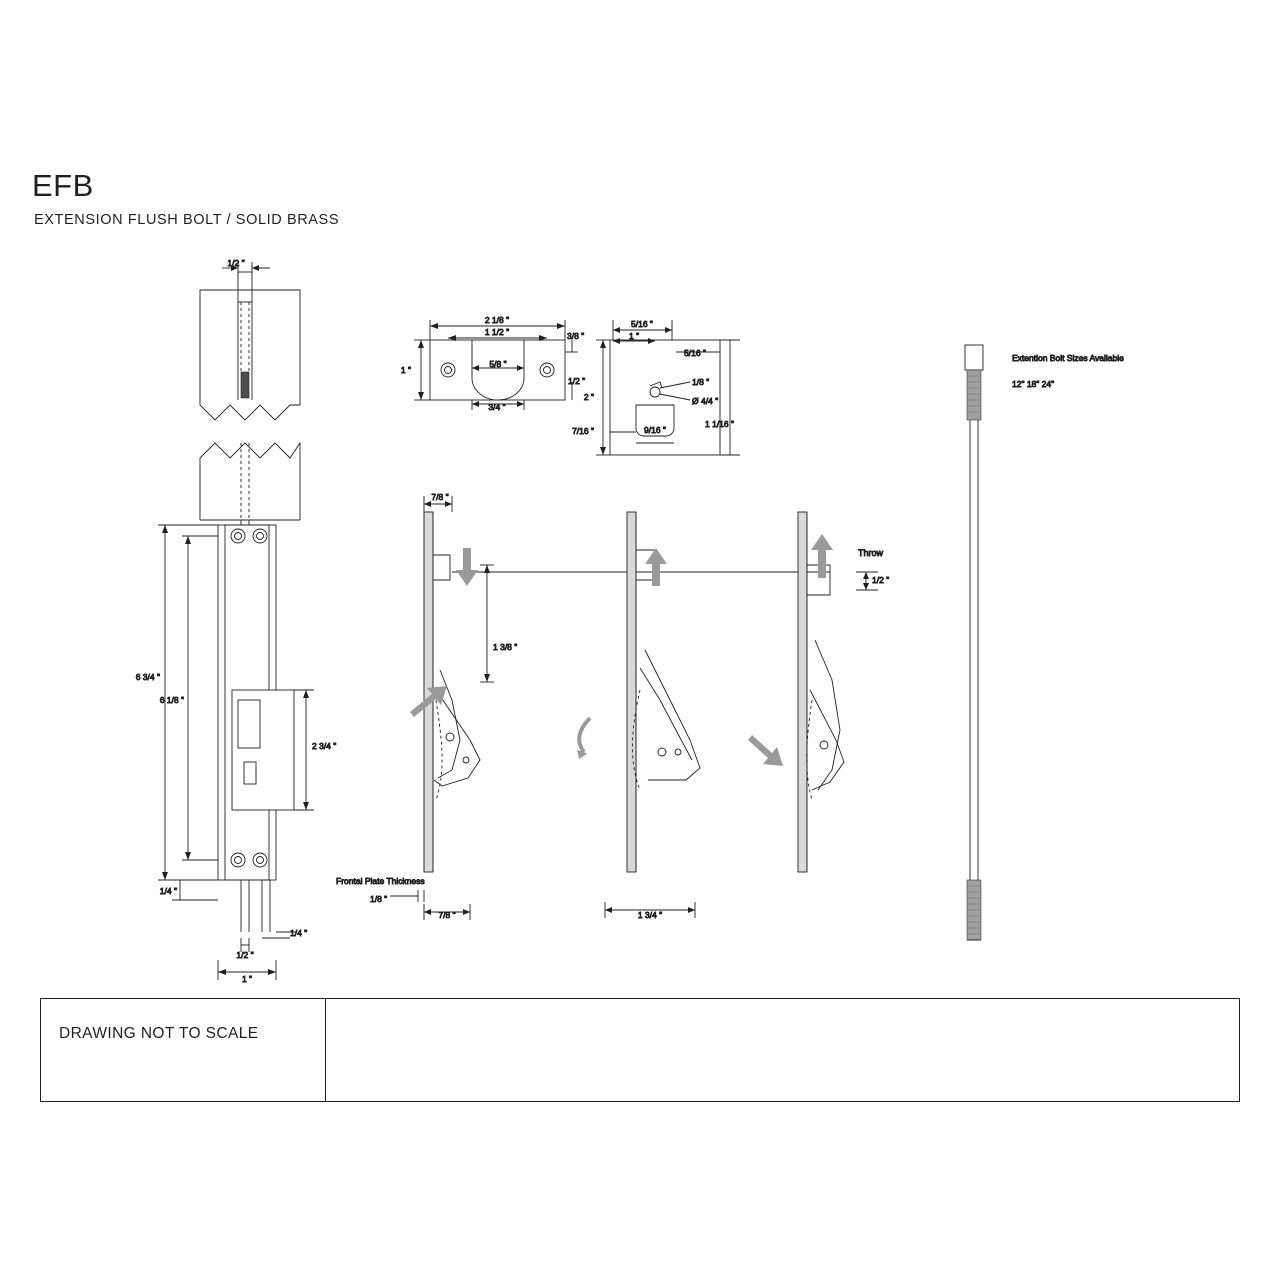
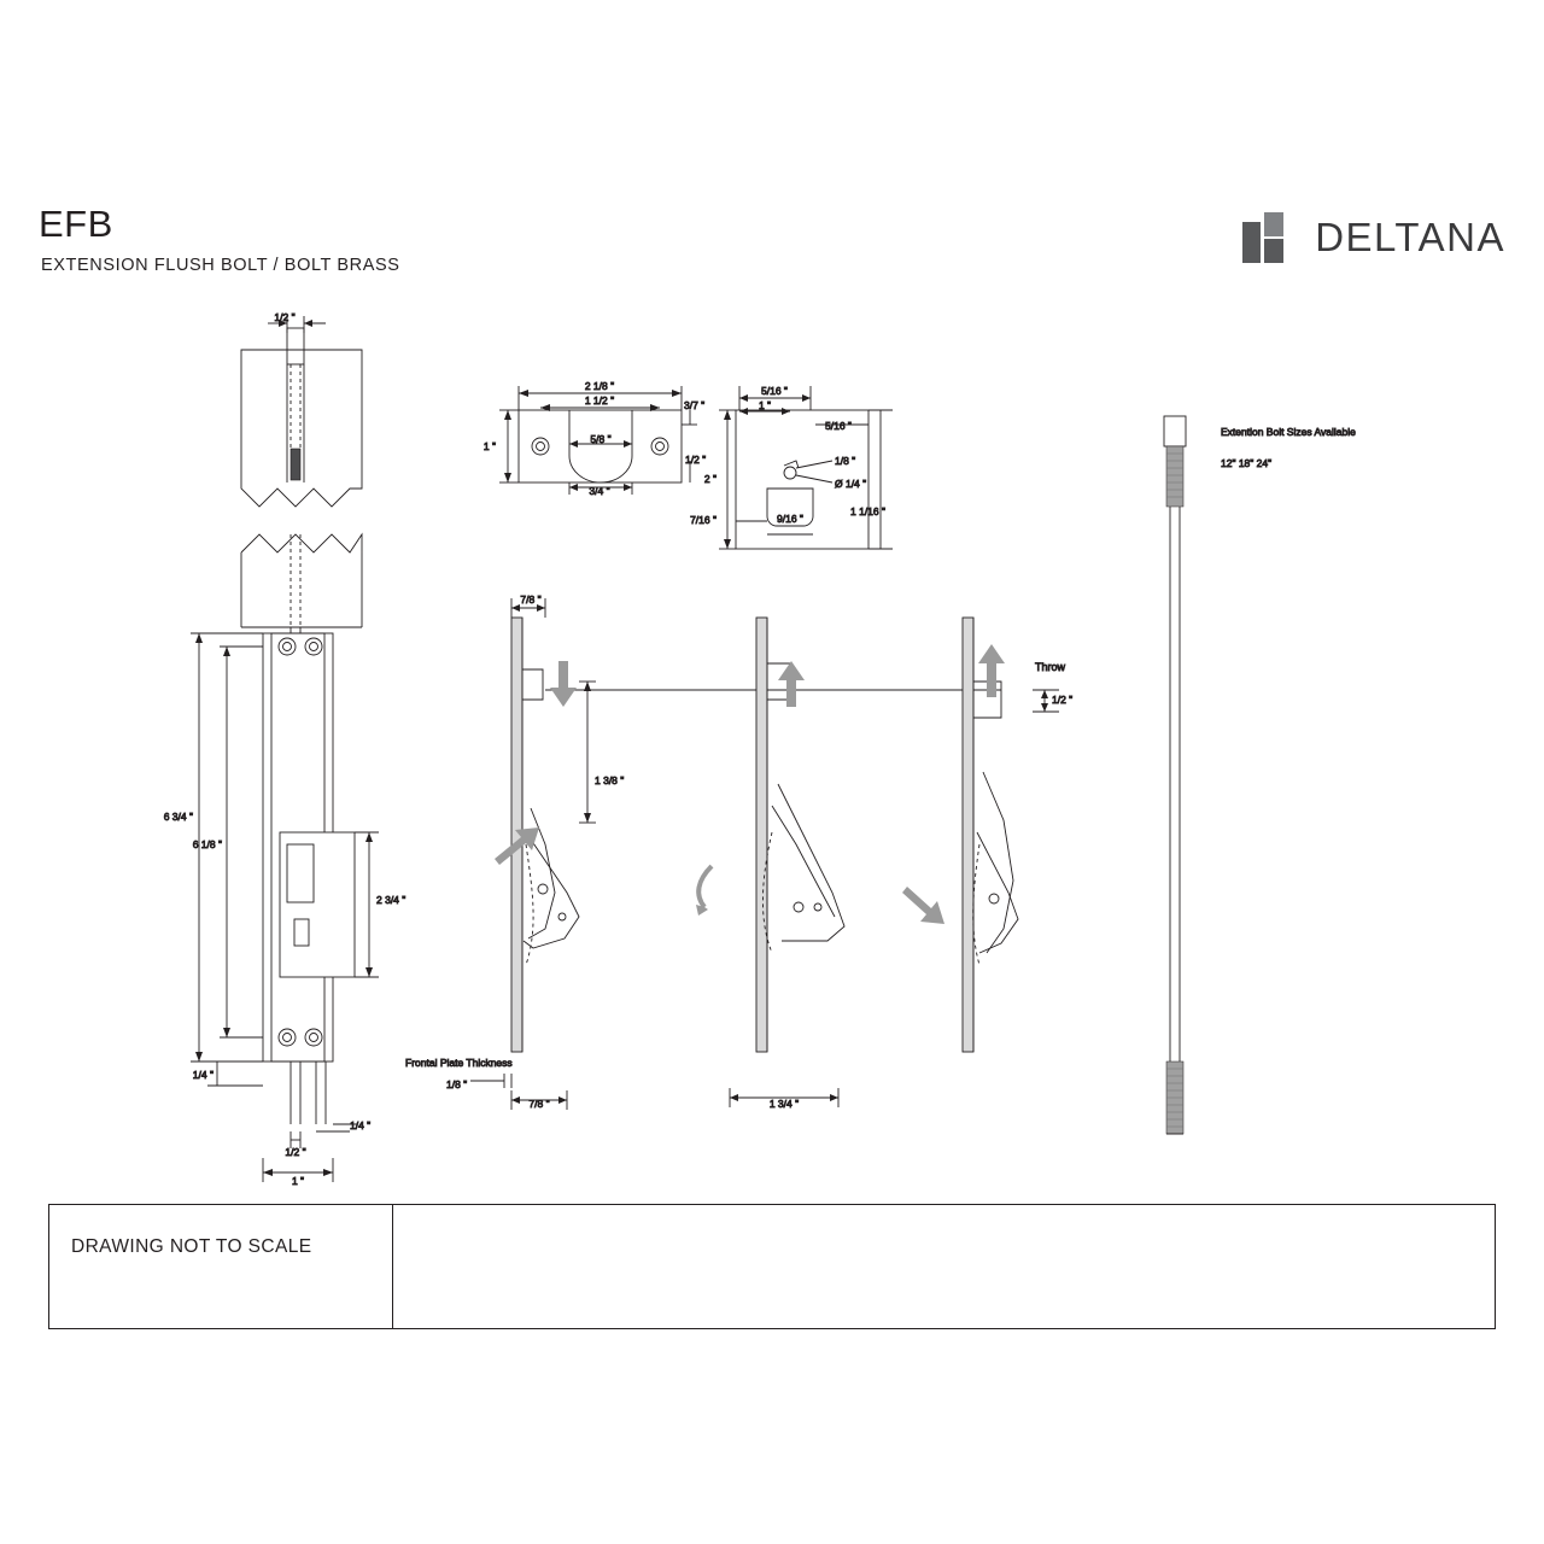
  EFB
- EXTENSION FLUSH BOLT / SOLID BRASS
+ EXTENSION FLUSH BOLT / BOLT BRASS
+ DELTANA
  1/2 "
  2 1/8 "
  1 1/2 "
- 3/8 "
+ 3/7 "
  1 "
  5/8 "
  1/2 "
  3/4 "
  5/16 "
  1 "
  5/16 "
  1/8 "
- Ø 4/4 "
+ Ø 1/4 "
  2 "
  7/16 "
  9/16 "
  1 1/16 "
  6 3/4 "
  6 1/8 "
  2 3/4 "
  1/4 "
  1/4 "
  1/2 "
  1 "
  7/8 "
  1 3/8 "
  7/8 "
  Frontal Plate Thickness
  1/8 "
  1 3/4 "
  Throw
  1/2 "
  Extention Bolt Sizes Available
  12" 18" 24"
  DRAWING NOT TO SCALE
